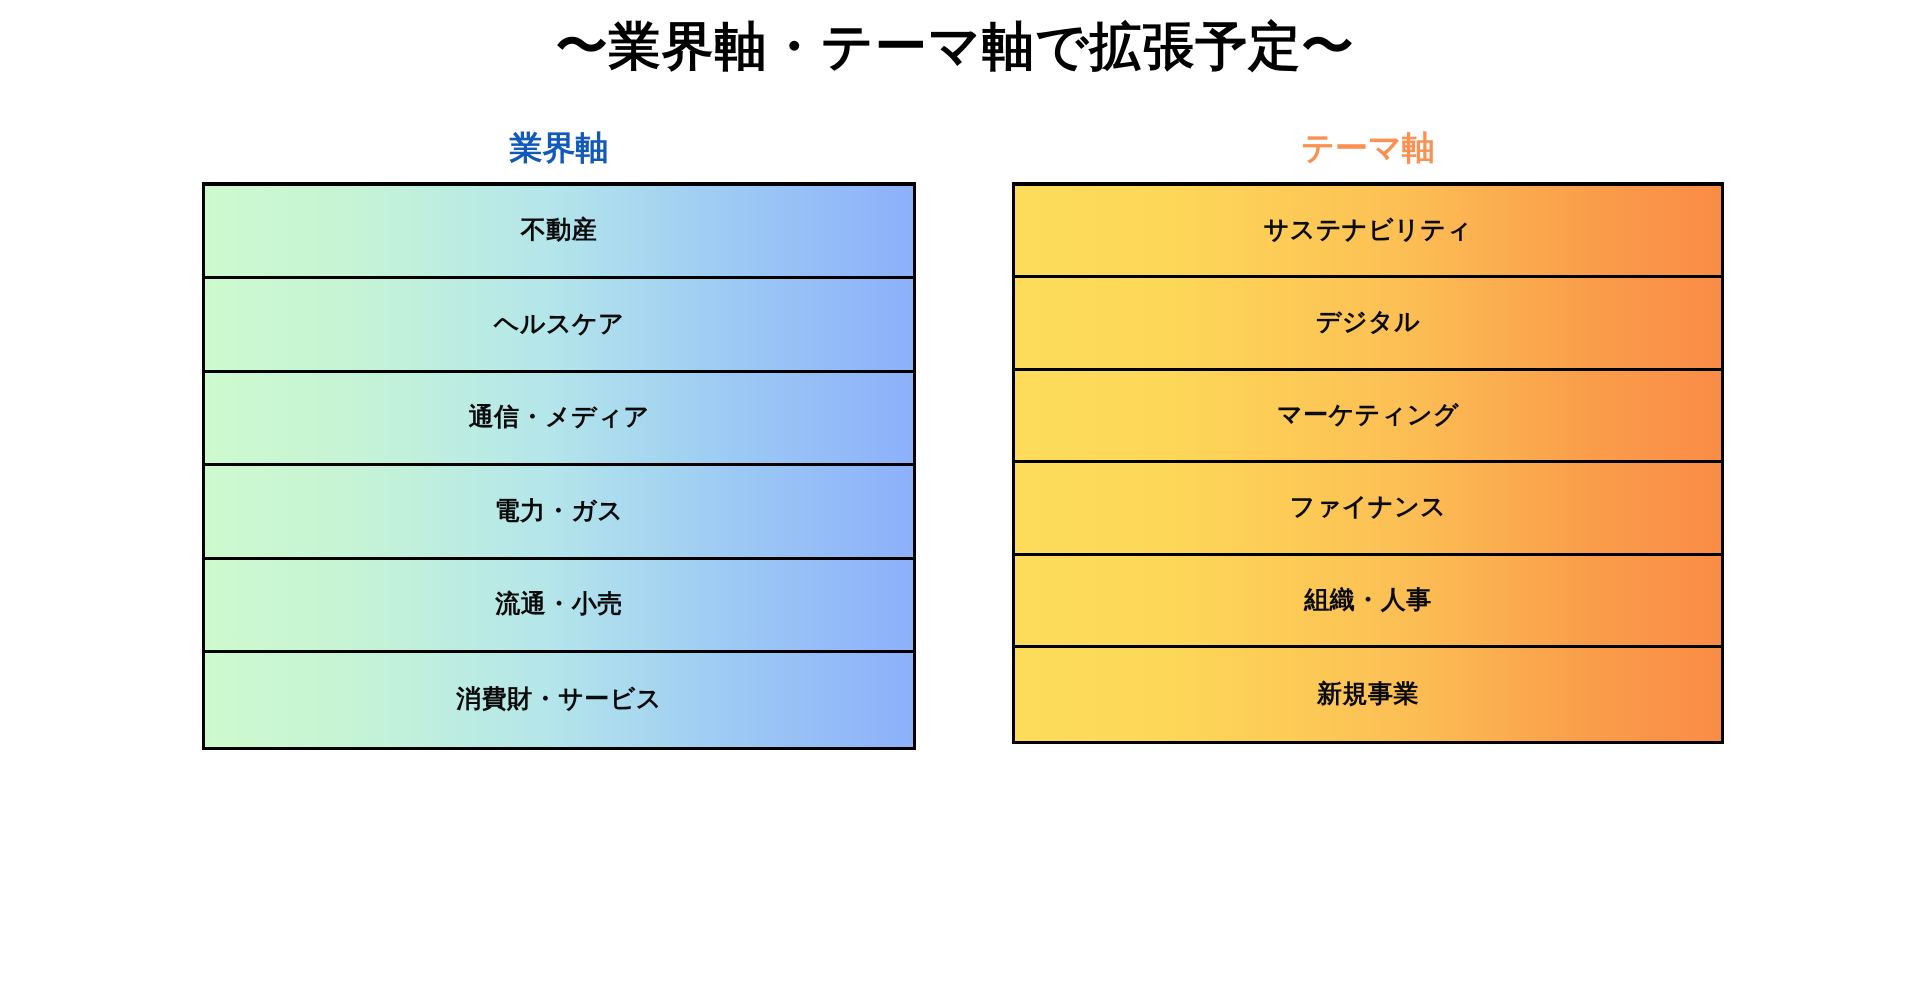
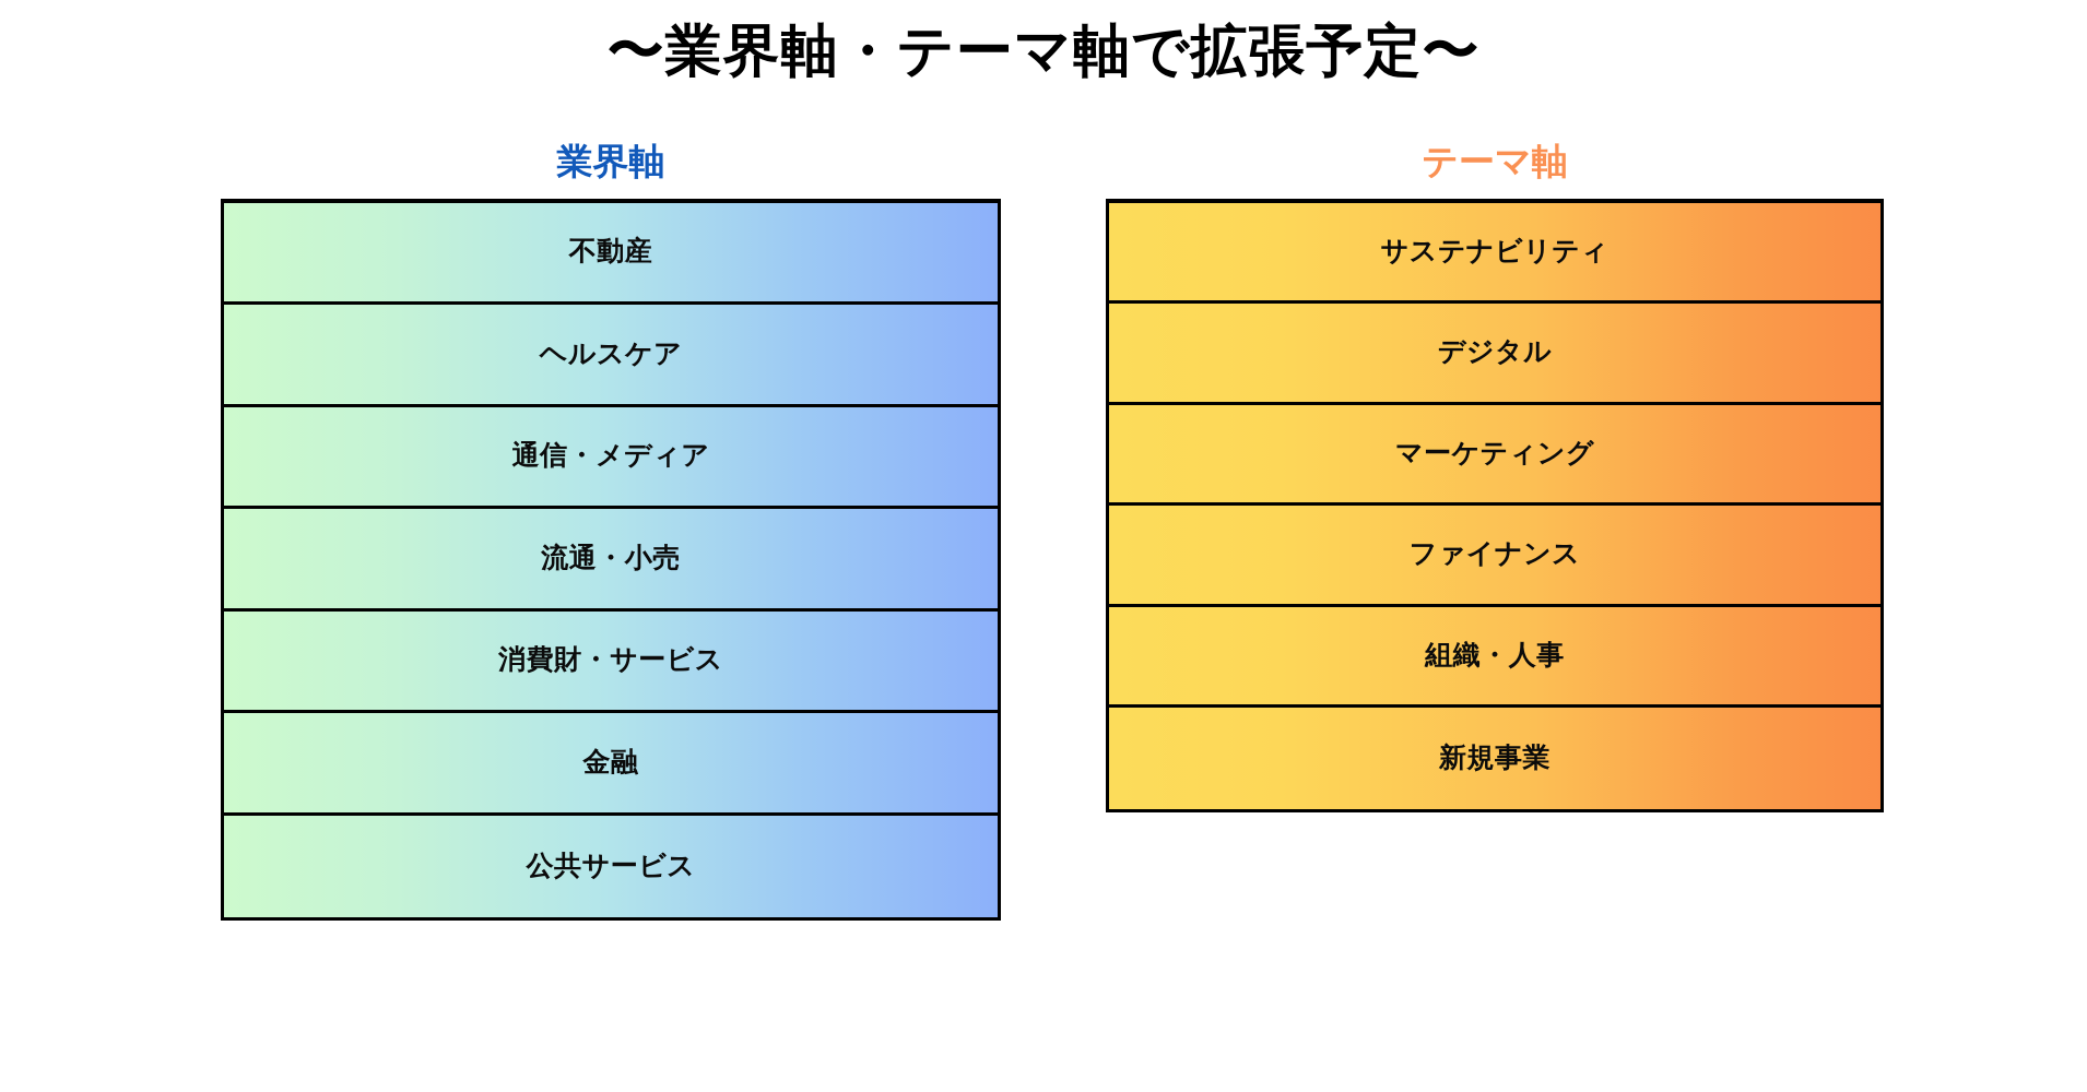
  〜業界軸・テーマ軸で拡張予定〜
  業界軸
  不動産
  ヘルスケア
  通信・メディア
- 電力・ガス
  流通・小売
  消費財・サービス
+ 金融
+ 公共サービス
  テーマ軸
  サステナビリティ
  デジタル
  マーケティング
  ファイナンス
  組織・人事
  新規事業
